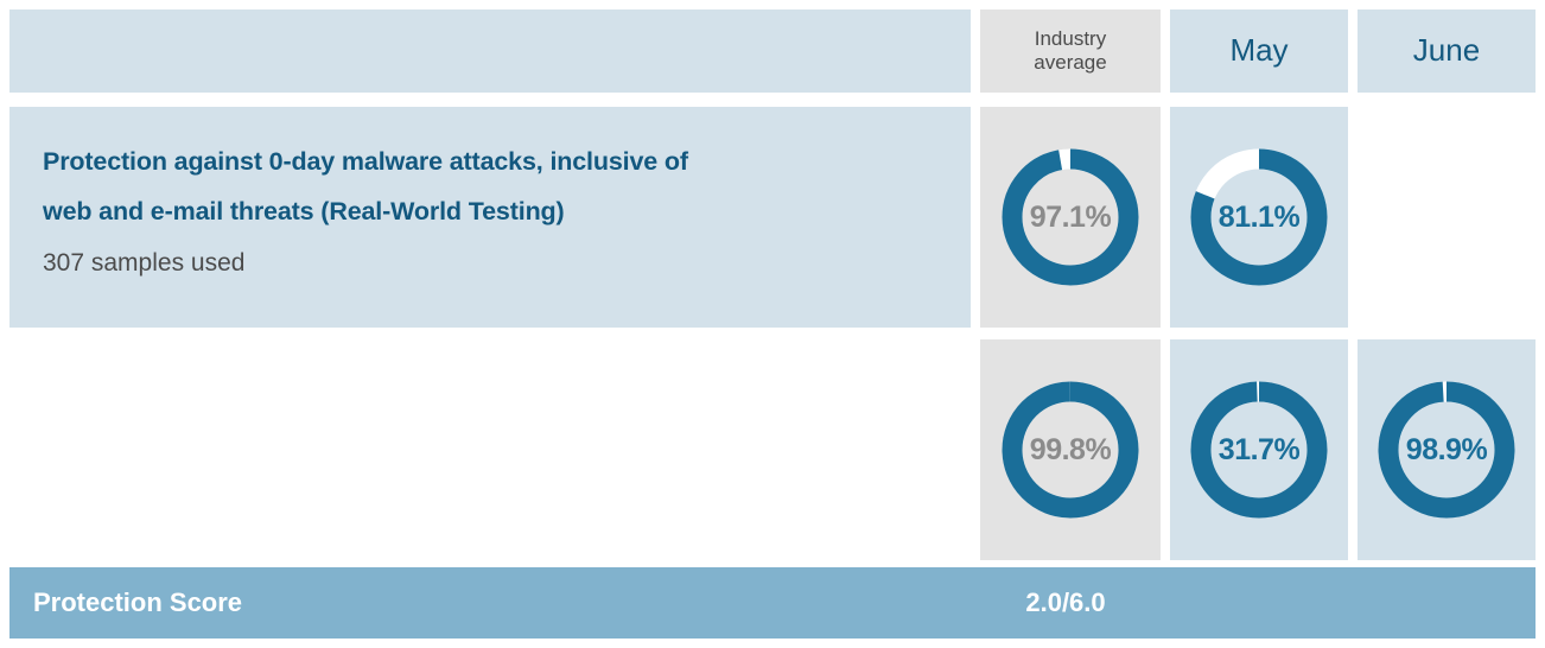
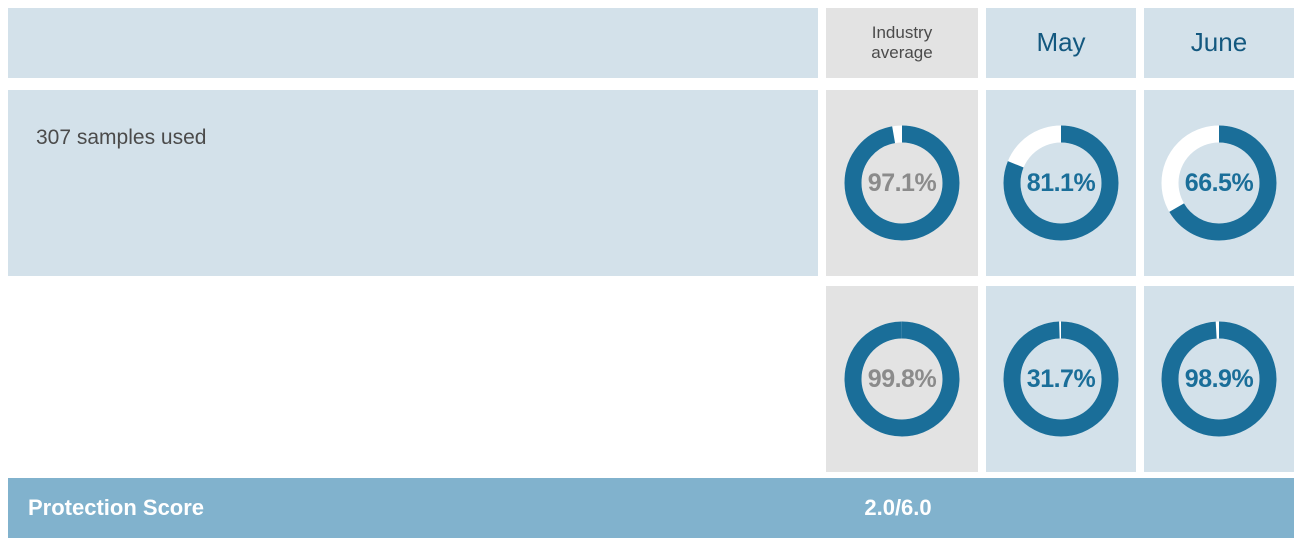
  Industry
  average
  May
  June
- Protection against 0-day malware attacks, inclusive of
- web and e-mail threats (Real-World Testing)
  307 samples used
  97.1%
  81.1%
+ 66.5%
  99.8%
  31.7%
  98.9%
  Protection Score
  2.0/6.0
